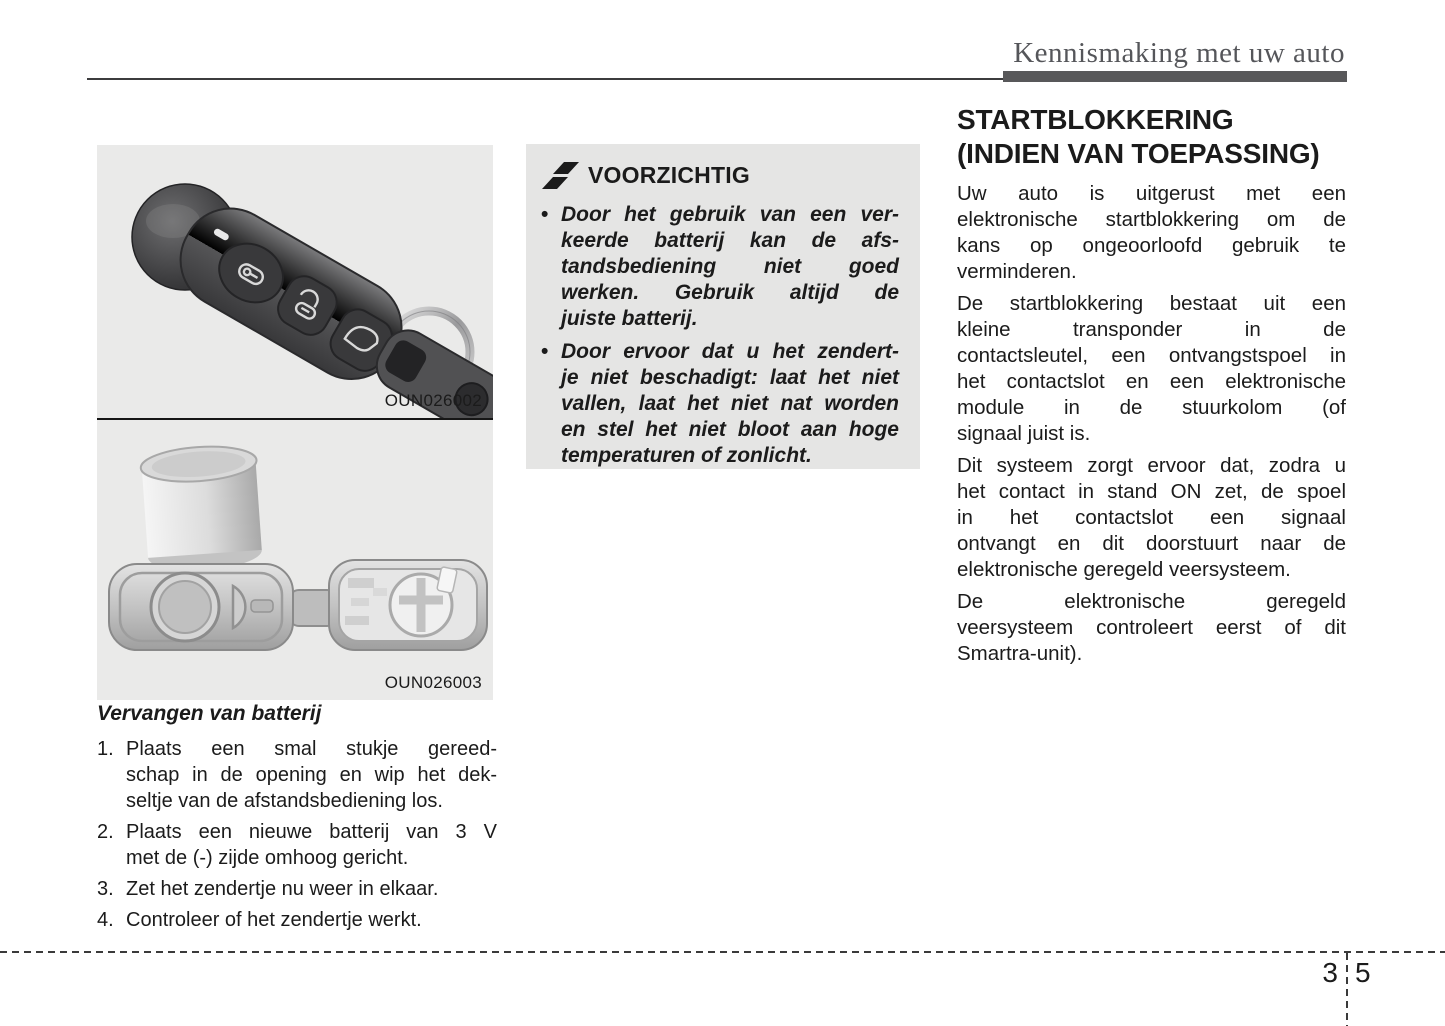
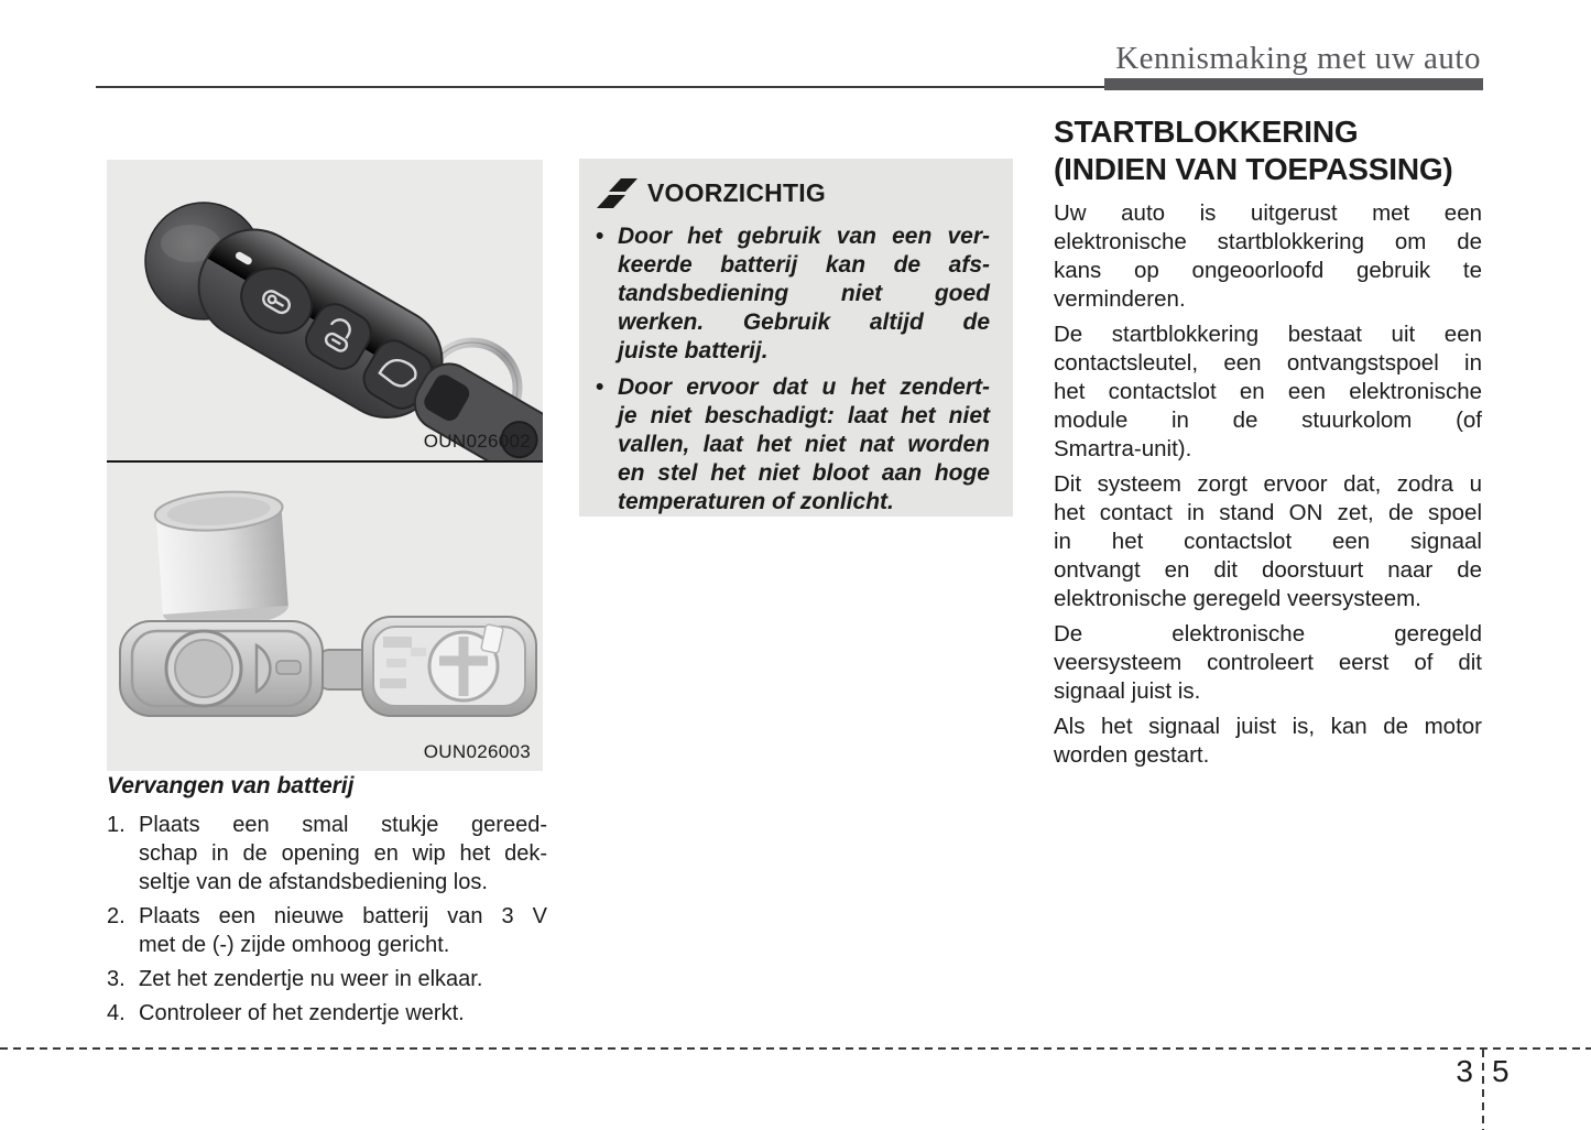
  Kennismaking met uw auto
  OUN026002
  OUN026003
  Vervangen van batterij
  1.
  Plaats een smal stukje gereed-
  schap in de opening en wip het dek-
  seltje van de afstandsbediening los.
  2.
  Plaats een nieuwe batterij van 3 V
  met de (-) zijde omhoog gericht.
  3.
  Zet het zendertje nu weer in elkaar.
  4.
  Controleer of het zendertje werkt.
  VOORZICHTIG
  •
  Door het gebruik van een ver-
  keerde batterij kan de afs-
  tandsbediening niet goed
  werken. Gebruik altijd de
  juiste batterij.
  •
  Door ervoor dat u het zendert-
  je niet beschadigt: laat het niet
  vallen, laat het niet nat worden
  en stel het niet bloot aan hoge
  temperaturen of zonlicht.
  STARTBLOKKERING
  (INDIEN VAN TOEPASSING)
  Uw auto is uitgerust met een
  elektronische startblokkering om de
  kans op ongeoorloofd gebruik te
  verminderen.
  De startblokkering bestaat uit een
- kleine transponder in de
  contactsleutel, een ontvangstspoel in
  het contactslot en een elektronische
  module in de stuurkolom (of
- signaal juist is.
+ Smartra-unit).
  Dit systeem zorgt ervoor dat, zodra u
  het contact in stand ON zet, de spoel
  in het contactslot een signaal
  ontvangt en dit doorstuurt naar de
  elektronische geregeld veersysteem.
  De elektronische geregeld
  veersysteem controleert eerst of dit
- Smartra-unit).
+ signaal juist is.
+ Als het signaal juist is, kan de motor
+ worden gestart.
  3
  5
